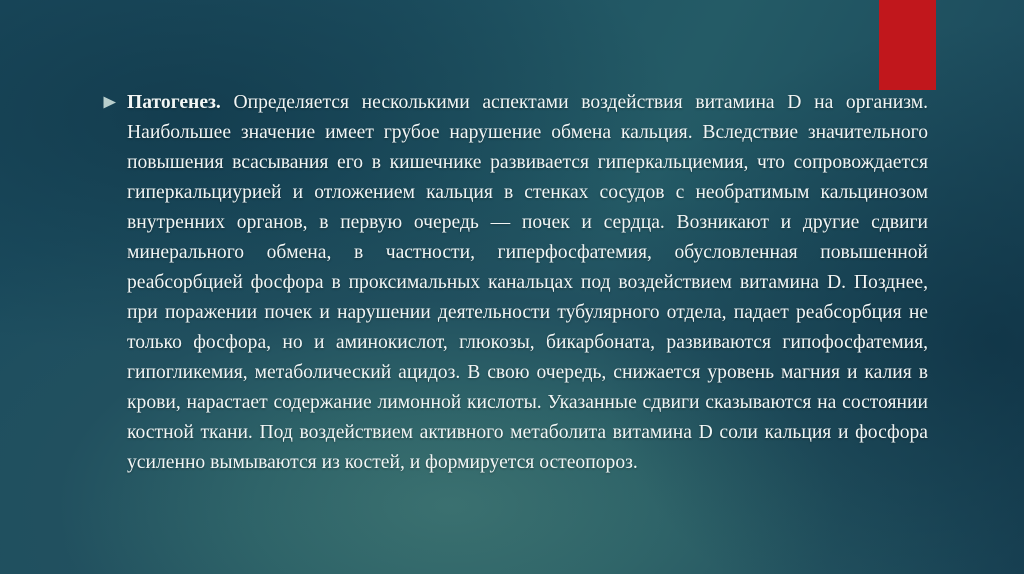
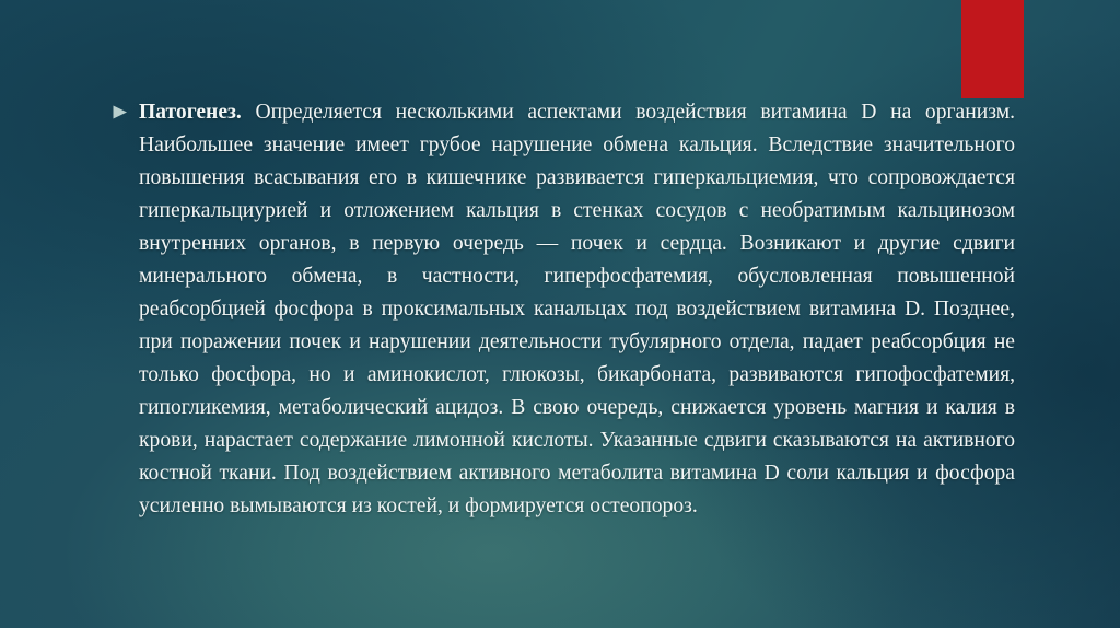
- Патогенез. Определяется несколькими аспектами воздействия витамина D на организм. Наибольшее значение имеет грубое нарушение обмена кальция. Вследствие значительного повышения всасывания его в кишечнике развивается гиперкальциемия, что сопровождается гиперкальциурией и отложением кальция в стенках сосудов с необратимым кальцинозом внутренних органов, в первую очередь — почек и сердца. Возникают и другие сдвиги минерального обмена, в частности, гиперфосфатемия, обусловленная повышенной реабсорбцией фосфора в проксимальных канальцах под воздействием витамина D. Позднее, при поражении почек и нарушении деятельности тубулярного отдела, падает реабсорбция не только фосфора, но и аминокислот, глюкозы, бикарбоната, развиваются гипофосфатемия, гипогликемия, метаболический ацидоз. В свою очередь, снижается уровень магния и калия в крови, нарастает содержание лимонной кислоты. Указанные сдвиги сказываются на состоянии костной ткани. Под воздействием активного метаболита витамина D соли кальция и фосфора усиленно вымываются из костей, и формируется остеопороз.
+ Патогенез. Определяется несколькими аспектами воздействия витамина D на организм. Наибольшее значение имеет грубое нарушение обмена кальция. Вследствие значительного повышения всасывания его в кишечнике развивается гиперкальциемия, что сопровождается гиперкальциурией и отложением кальция в стенках сосудов с необратимым кальцинозом внутренних органов, в первую очередь — почек и сердца. Возникают и другие сдвиги минерального обмена, в частности, гиперфосфатемия, обусловленная повышенной реабсорбцией фосфора в проксимальных канальцах под воздействием витамина D. Позднее, при поражении почек и нарушении деятельности тубулярного отдела, падает реабсорбция не только фосфора, но и аминокислот, глюкозы, бикарбоната, развиваются гипофосфатемия, гипогликемия, метаболический ацидоз. В свою очередь, снижается уровень магния и калия в крови, нарастает содержание лимонной кислоты. Указанные сдвиги сказываются на активного костной ткани. Под воздействием активного метаболита витамина D соли кальция и фосфора усиленно вымываются из костей, и формируется остеопороз.
